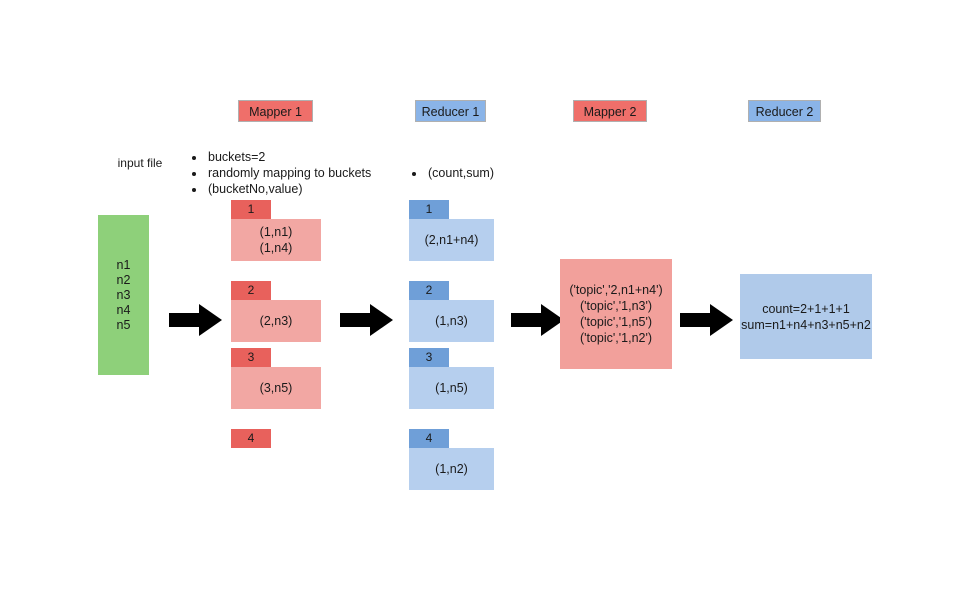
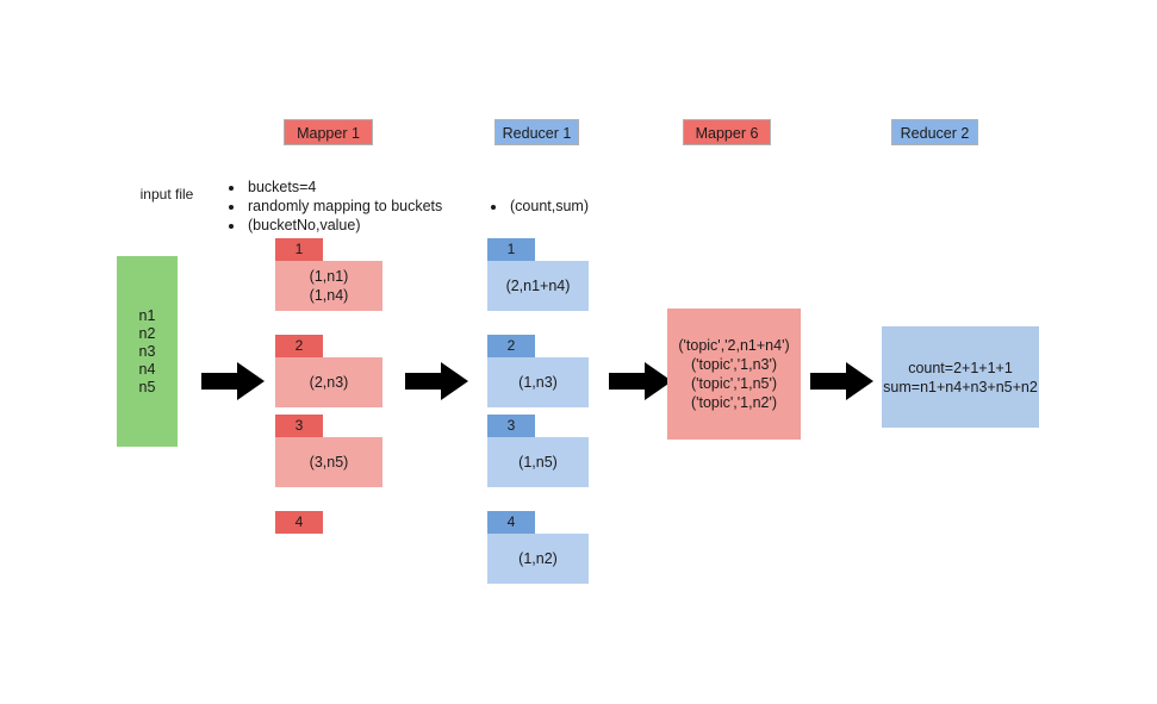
  Mapper 1
  Reducer 1
- Mapper 2
+ Mapper 6
  Reducer 2
  input file
- buckets=2
+ buckets=4
  randomly mapping to buckets
  (bucketNo,value)
  (count,sum)
  n1
  n2
  n3
  n4
  n5
  1
  (1,n1)
  (1,n4)
  2
  (2,n3)
  3
  (3,n5)
  4
  1
  (2,n1+n4)
  2
  (1,n3)
  3
  (1,n5)
  4
  (1,n2)
  ('topic','2,n1+n4')
  ('topic','1,n3')
  ('topic','1,n5')
  ('topic','1,n2')
  count=2+1+1+1
  sum=n1+n4+n3+n5+n2
